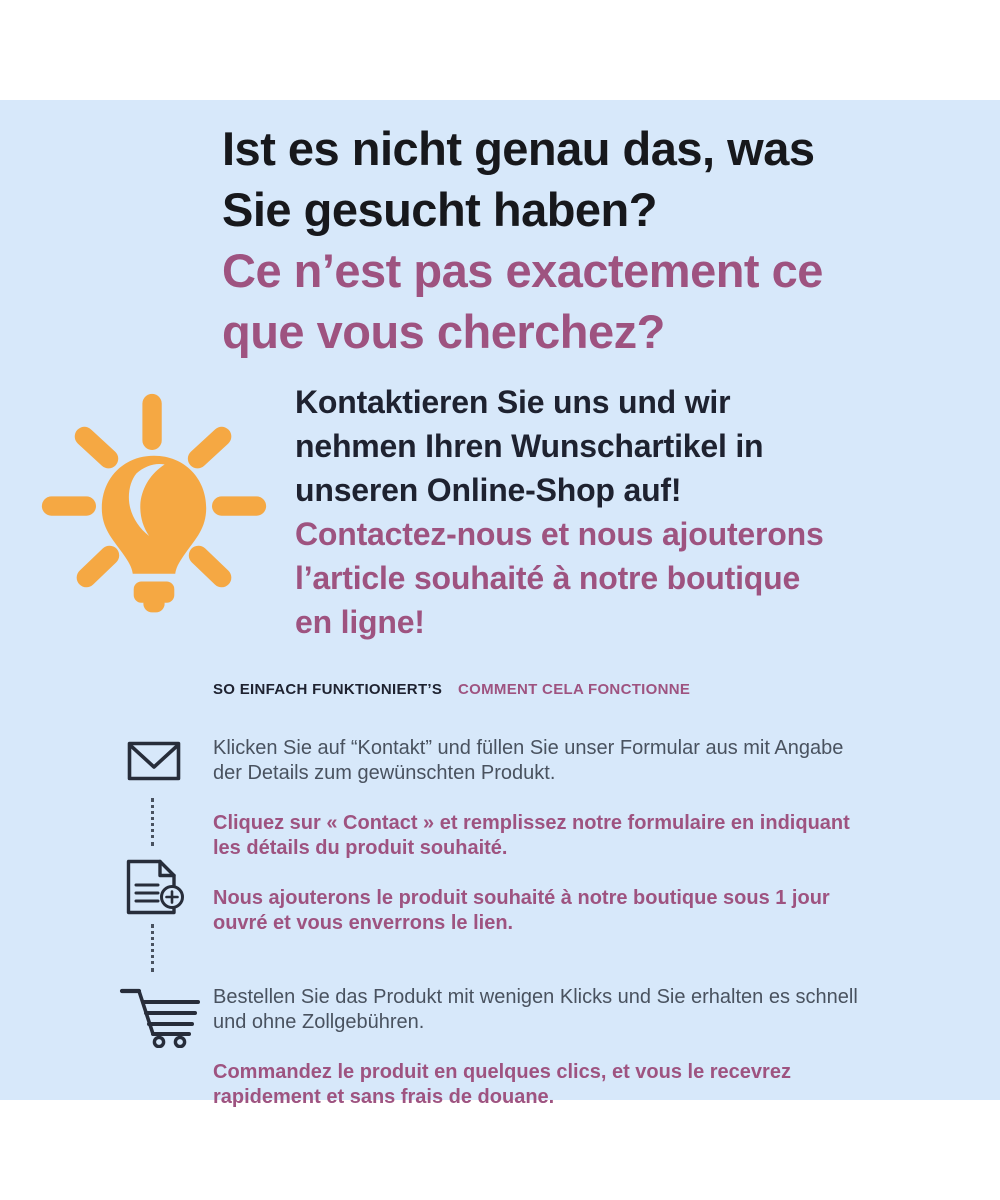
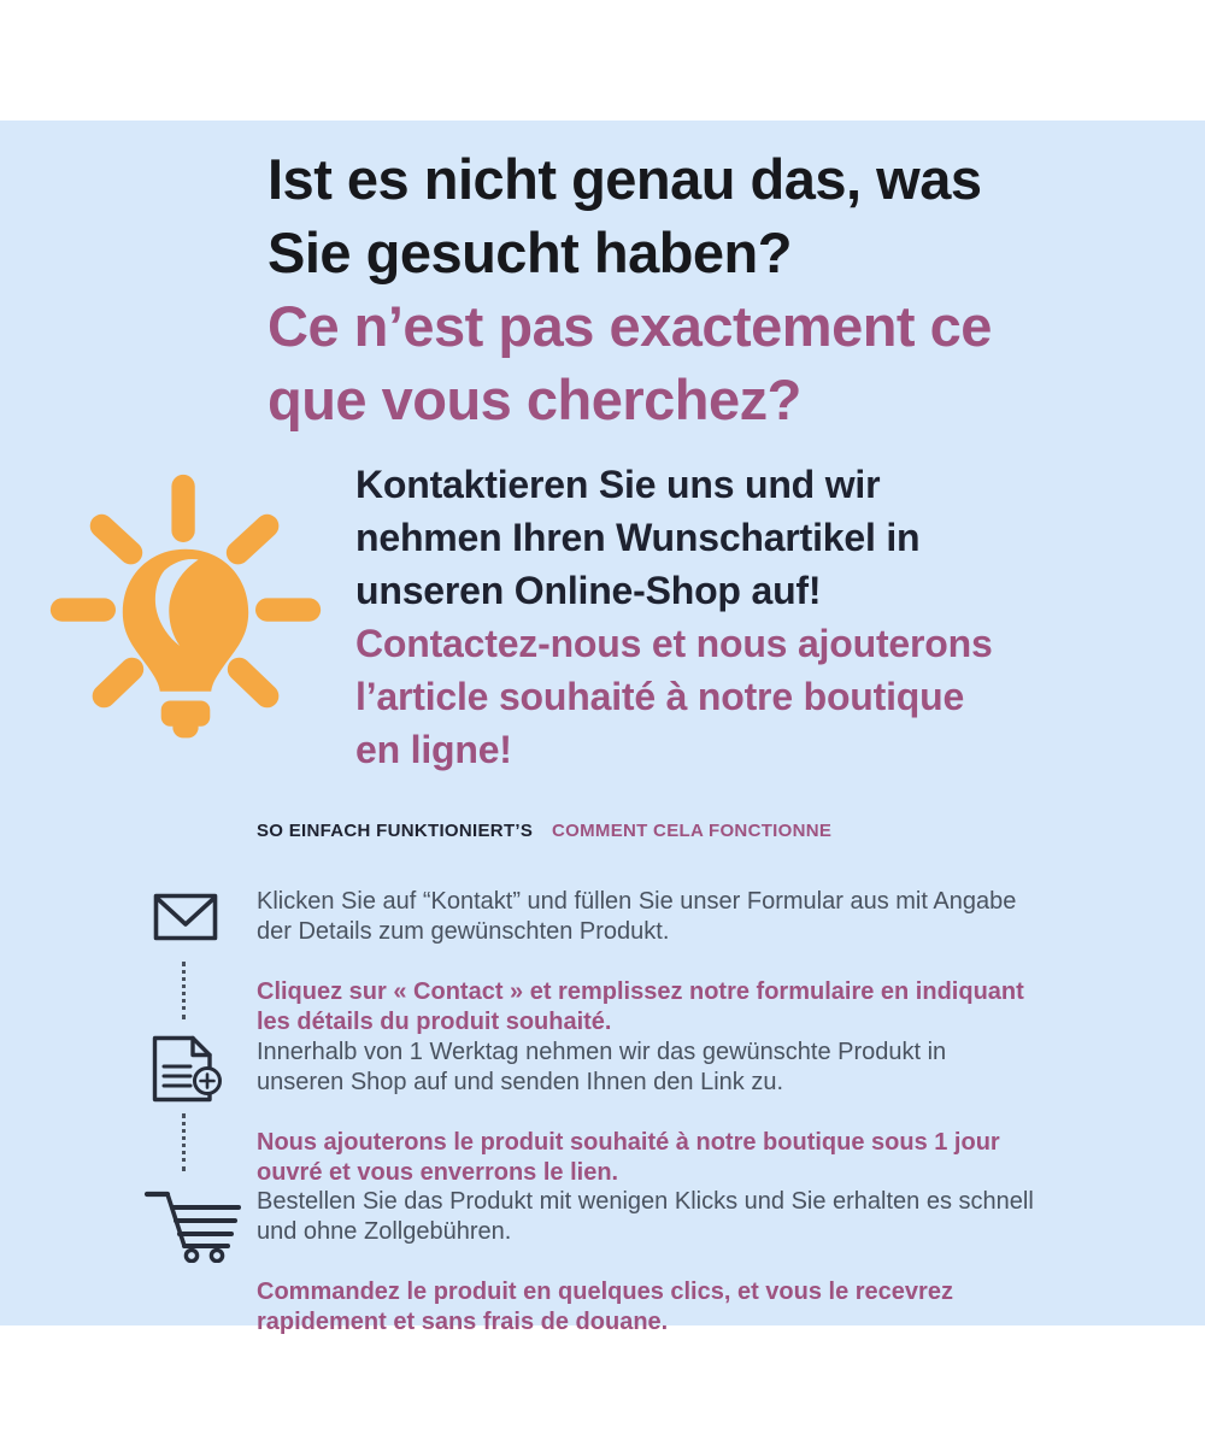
  Ist es nicht genau das, was
  Sie gesucht haben?
  Ce n’est pas exactement ce
  que vous cherchez?
  Kontaktieren Sie uns und wir
  nehmen Ihren Wunschartikel in
  unseren Online-Shop auf!
  Contactez-nous et nous ajouterons
  l’article souhaité à notre boutique
  en ligne!
  SO EINFACH FUNKTIONIERT’S
  COMMENT CELA FONCTIONNE
  Klicken Sie auf “Kontakt” und füllen Sie unser Formular aus mit Angabe
  der Details zum gewünschten Produkt.
  Cliquez sur « Contact » et remplissez notre formulaire en indiquant
  les détails du produit souhaité.
+ Innerhalb von 1 Werktag nehmen wir das gewünschte Produkt in
+ unseren Shop auf und senden Ihnen den Link zu.
  Nous ajouterons le produit souhaité à notre boutique sous 1 jour
  ouvré et vous enverrons le lien.
  Bestellen Sie das Produkt mit wenigen Klicks und Sie erhalten es schnell
  und ohne Zollgebühren.
  Commandez le produit en quelques clics, et vous le recevrez
  rapidement et sans frais de douane.
